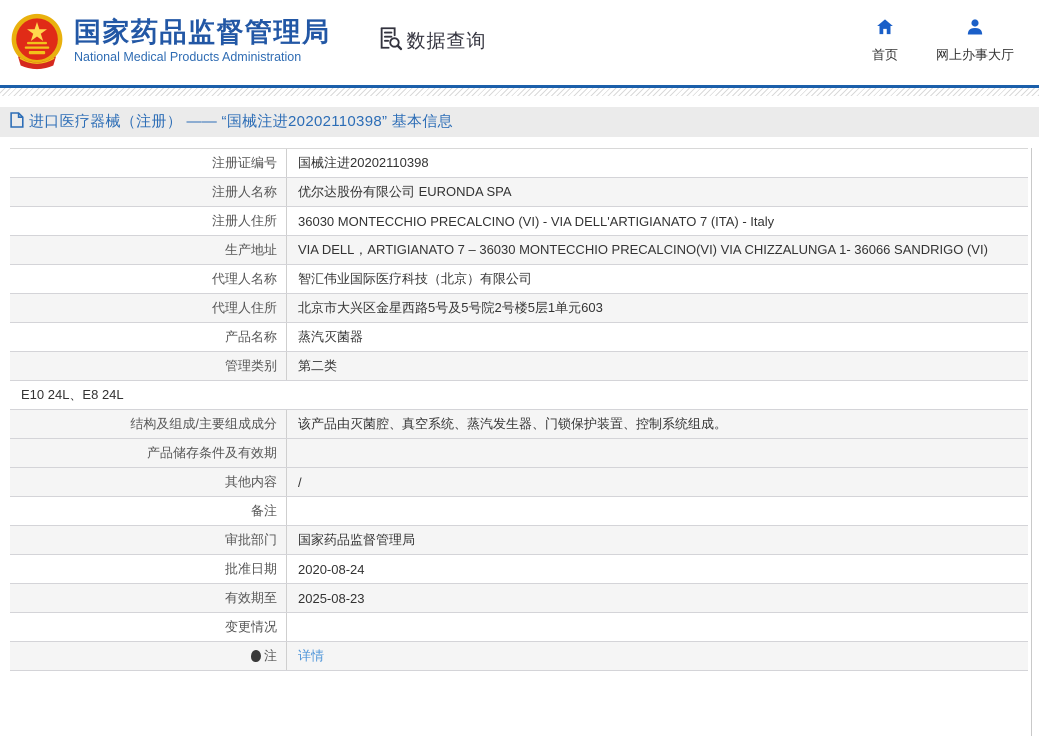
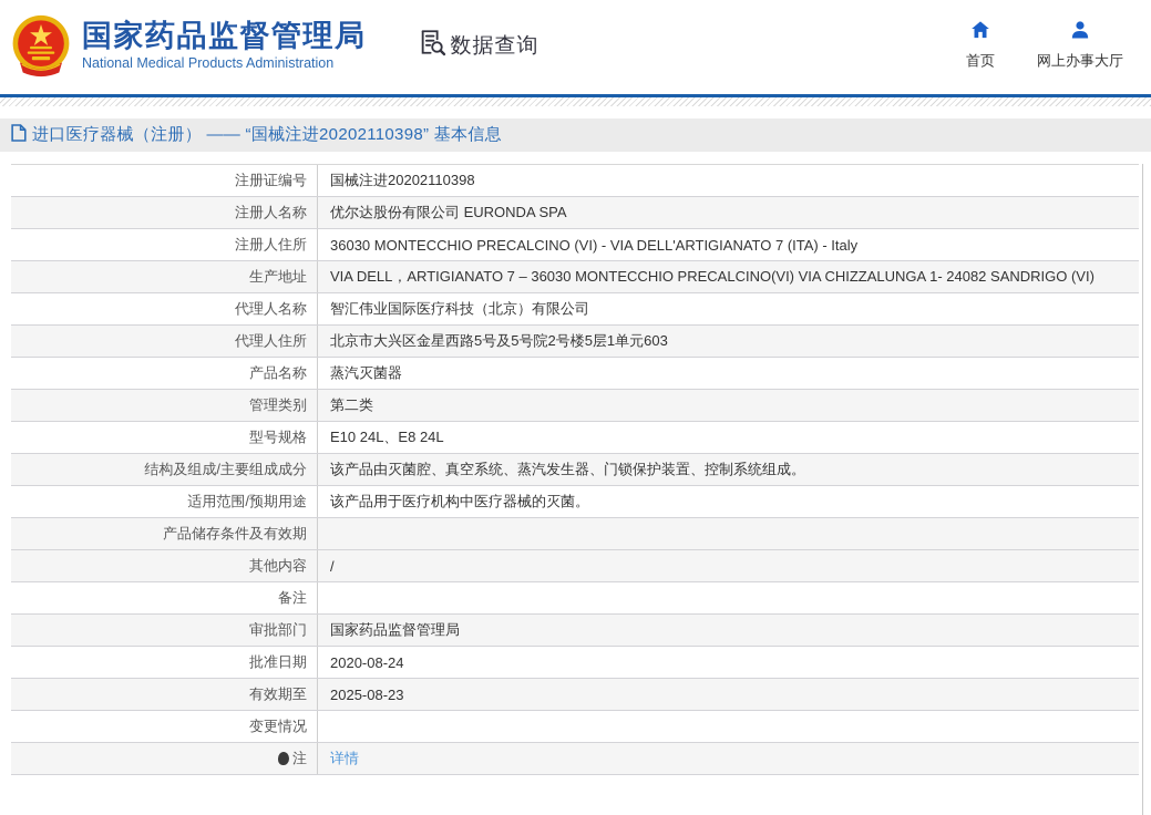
  国家药品监督管理局
  National Medical Products Administration
  数据查询
  首页
  网上办事大厅
  进口医疗器械（注册） —— “国械注进20202110398” 基本信息
  注册证编号
  国械注进20202110398
  注册人名称
  优尔达股份有限公司 EURONDA SPA
  注册人住所
  36030 MONTECCHIO PRECALCINO (VI) - VIA DELL'ARTIGIANATO 7 (ITA) - Italy
  生产地址
- VIA DELL，ARTIGIANATO 7 – 36030 MONTECCHIO PRECALCINO(VI) VIA CHIZZALUNGA 1- 36066 SANDRIGO (VI)
+ VIA DELL，ARTIGIANATO 7 – 36030 MONTECCHIO PRECALCINO(VI) VIA CHIZZALUNGA 1- 24082 SANDRIGO (VI)
  代理人名称
  智汇伟业国际医疗科技（北京）有限公司
  代理人住所
  北京市大兴区金星西路5号及5号院2号楼5层1单元603
  产品名称
  蒸汽灭菌器
  管理类别
  第二类
+ 型号规格
  E10 24L、E8 24L
  结构及组成/主要组成成分
  该产品由灭菌腔、真空系统、蒸汽发生器、门锁保护装置、控制系统组成。
+ 适用范围/预期用途
+ 该产品用于医疗机构中医疗器械的灭菌。
  产品储存条件及有效期
  其他内容
  /
  备注
  审批部门
  国家药品监督管理局
  批准日期
  2020-08-24
  有效期至
  2025-08-23
  变更情况
  注
  详情
